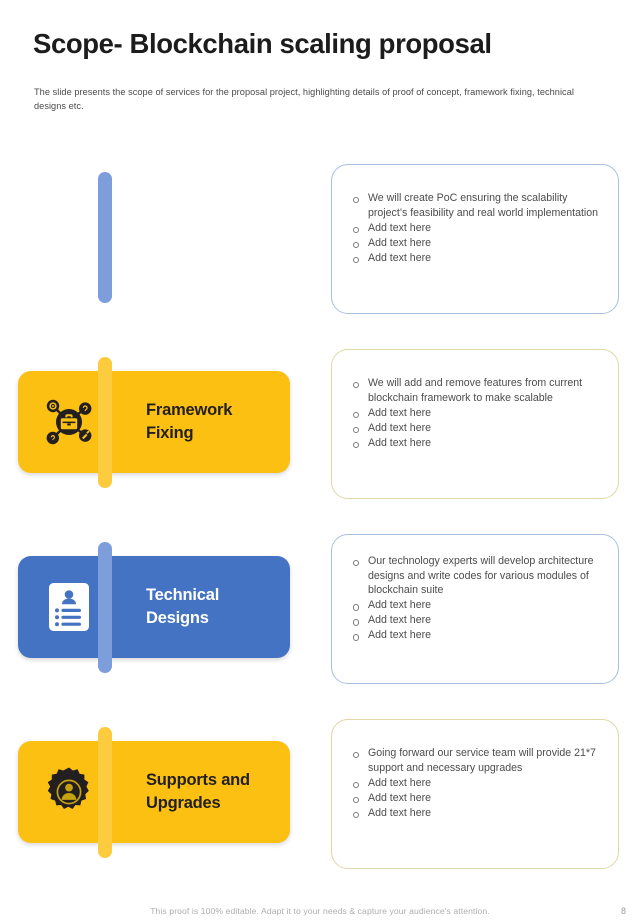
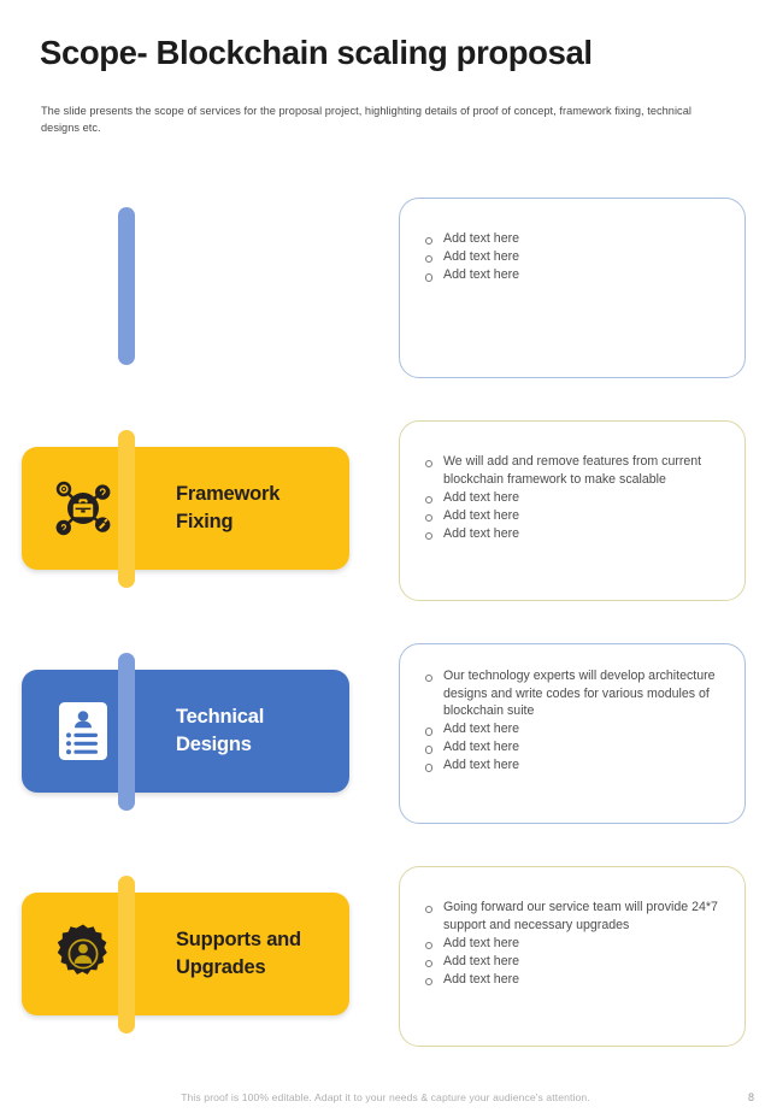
  Scope- Blockchain scaling proposal
  The slide presents the scope of services for the proposal project, highlighting details of proof of concept, framework fixing, technical designs etc.
- We will create PoC ensuring the scalability project’s feasibility and real world implementation
  Add text here
  Add text here
  Add text here
  We will add and remove features from current blockchain framework to make scalable
  Add text here
  Add text here
  Add text here
  Framework
  Fixing
  Our technology experts will develop architecture designs and write codes for various modules of blockchain suite
  Add text here
  Add text here
  Add text here
  Technical
  Designs
- Going forward our service team will provide 21*7 support and necessary upgrades
+ Going forward our service team will provide 24*7 support and necessary upgrades
  Add text here
  Add text here
  Add text here
  Supports and
  Upgrades
  This proof is 100% editable. Adapt it to your needs & capture your audience's attention.
  8
